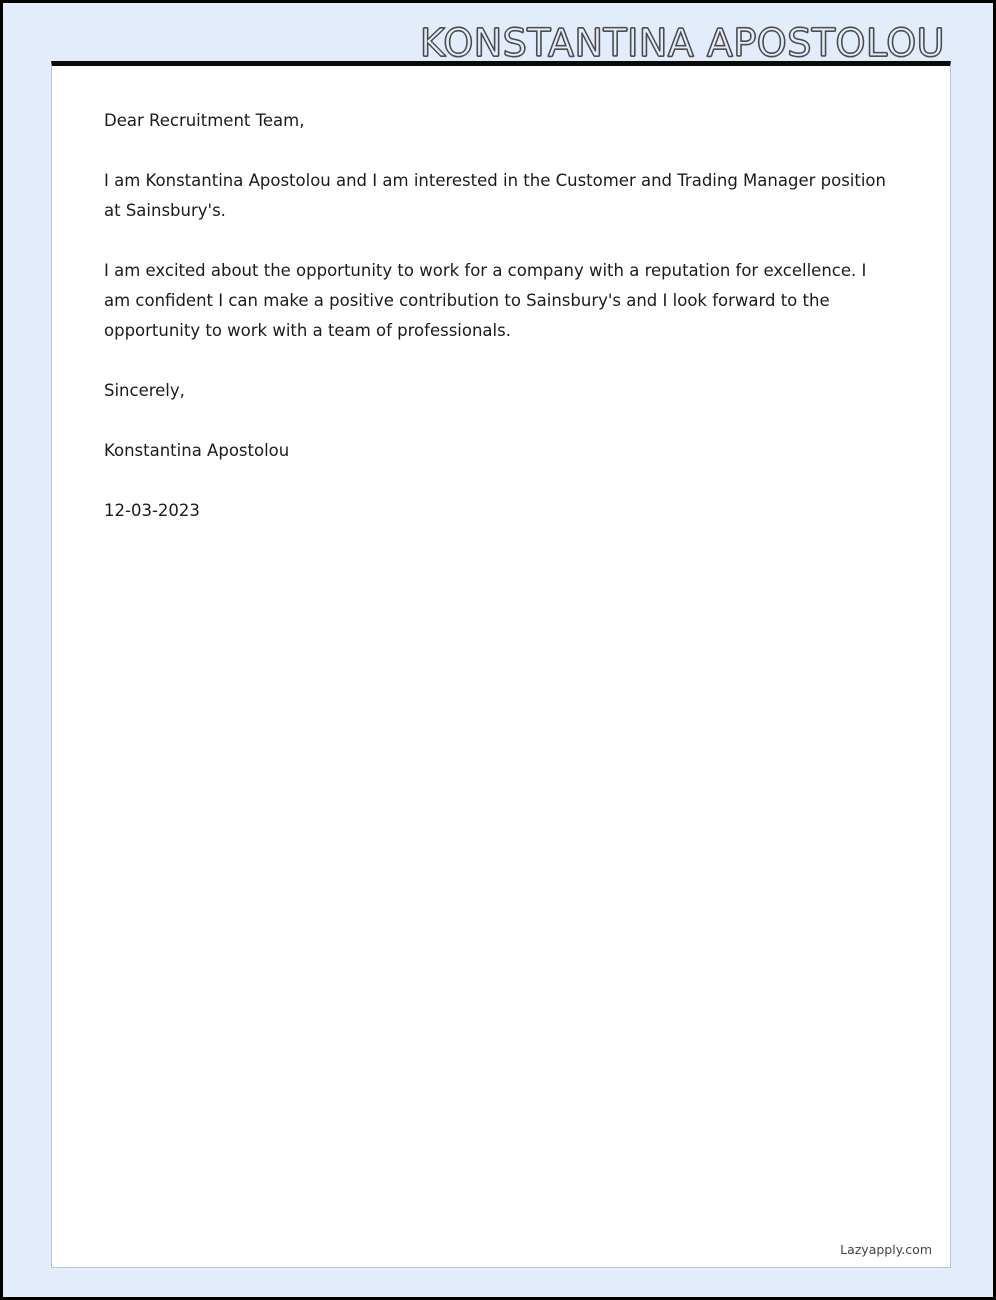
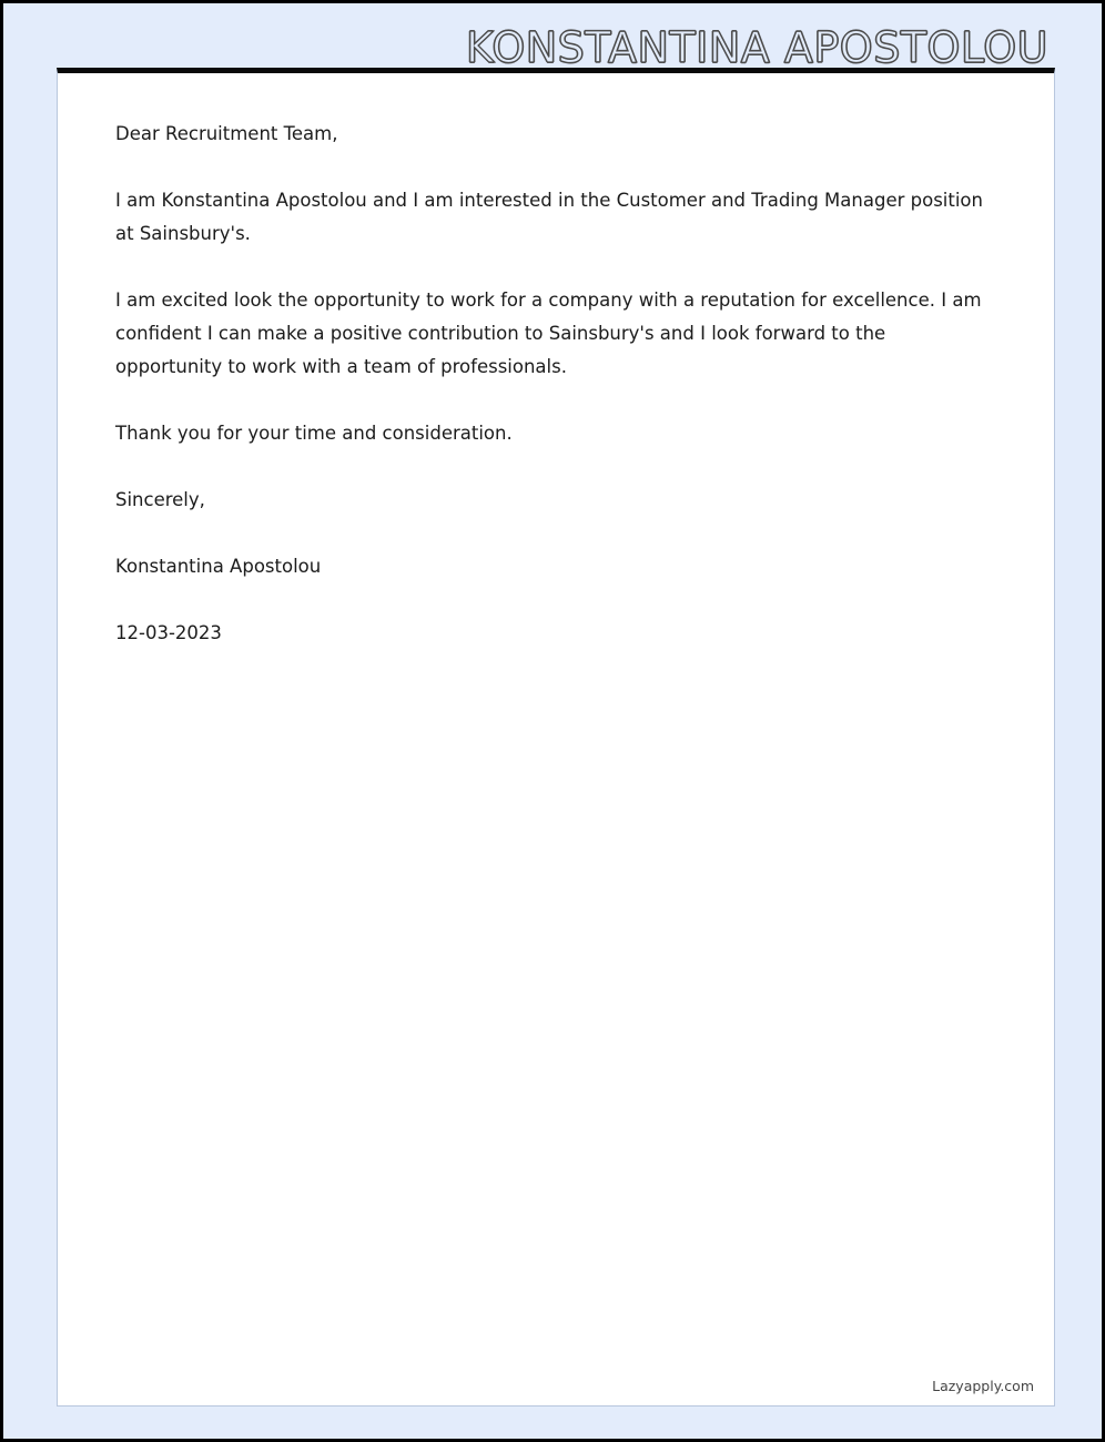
  KONSTANTINA APOSTOLOU
  Dear Recruitment Team,
  I am Konstantina Apostolou and I am interested in the Customer and Trading Manager position at Sainsbury's.
- I am excited about the opportunity to work for a company with a reputation for excellence. I am confident I can make a positive contribution to Sainsbury's and I look forward to the opportunity to work with a team of professionals.
+ I am excited look the opportunity to work for a company with a reputation for excellence. I am confident I can make a positive contribution to Sainsbury's and I look forward to the opportunity to work with a team of professionals.
+ Thank you for your time and consideration.
  Sincerely,
  Konstantina Apostolou
  12-03-2023
  Lazyapply.com
